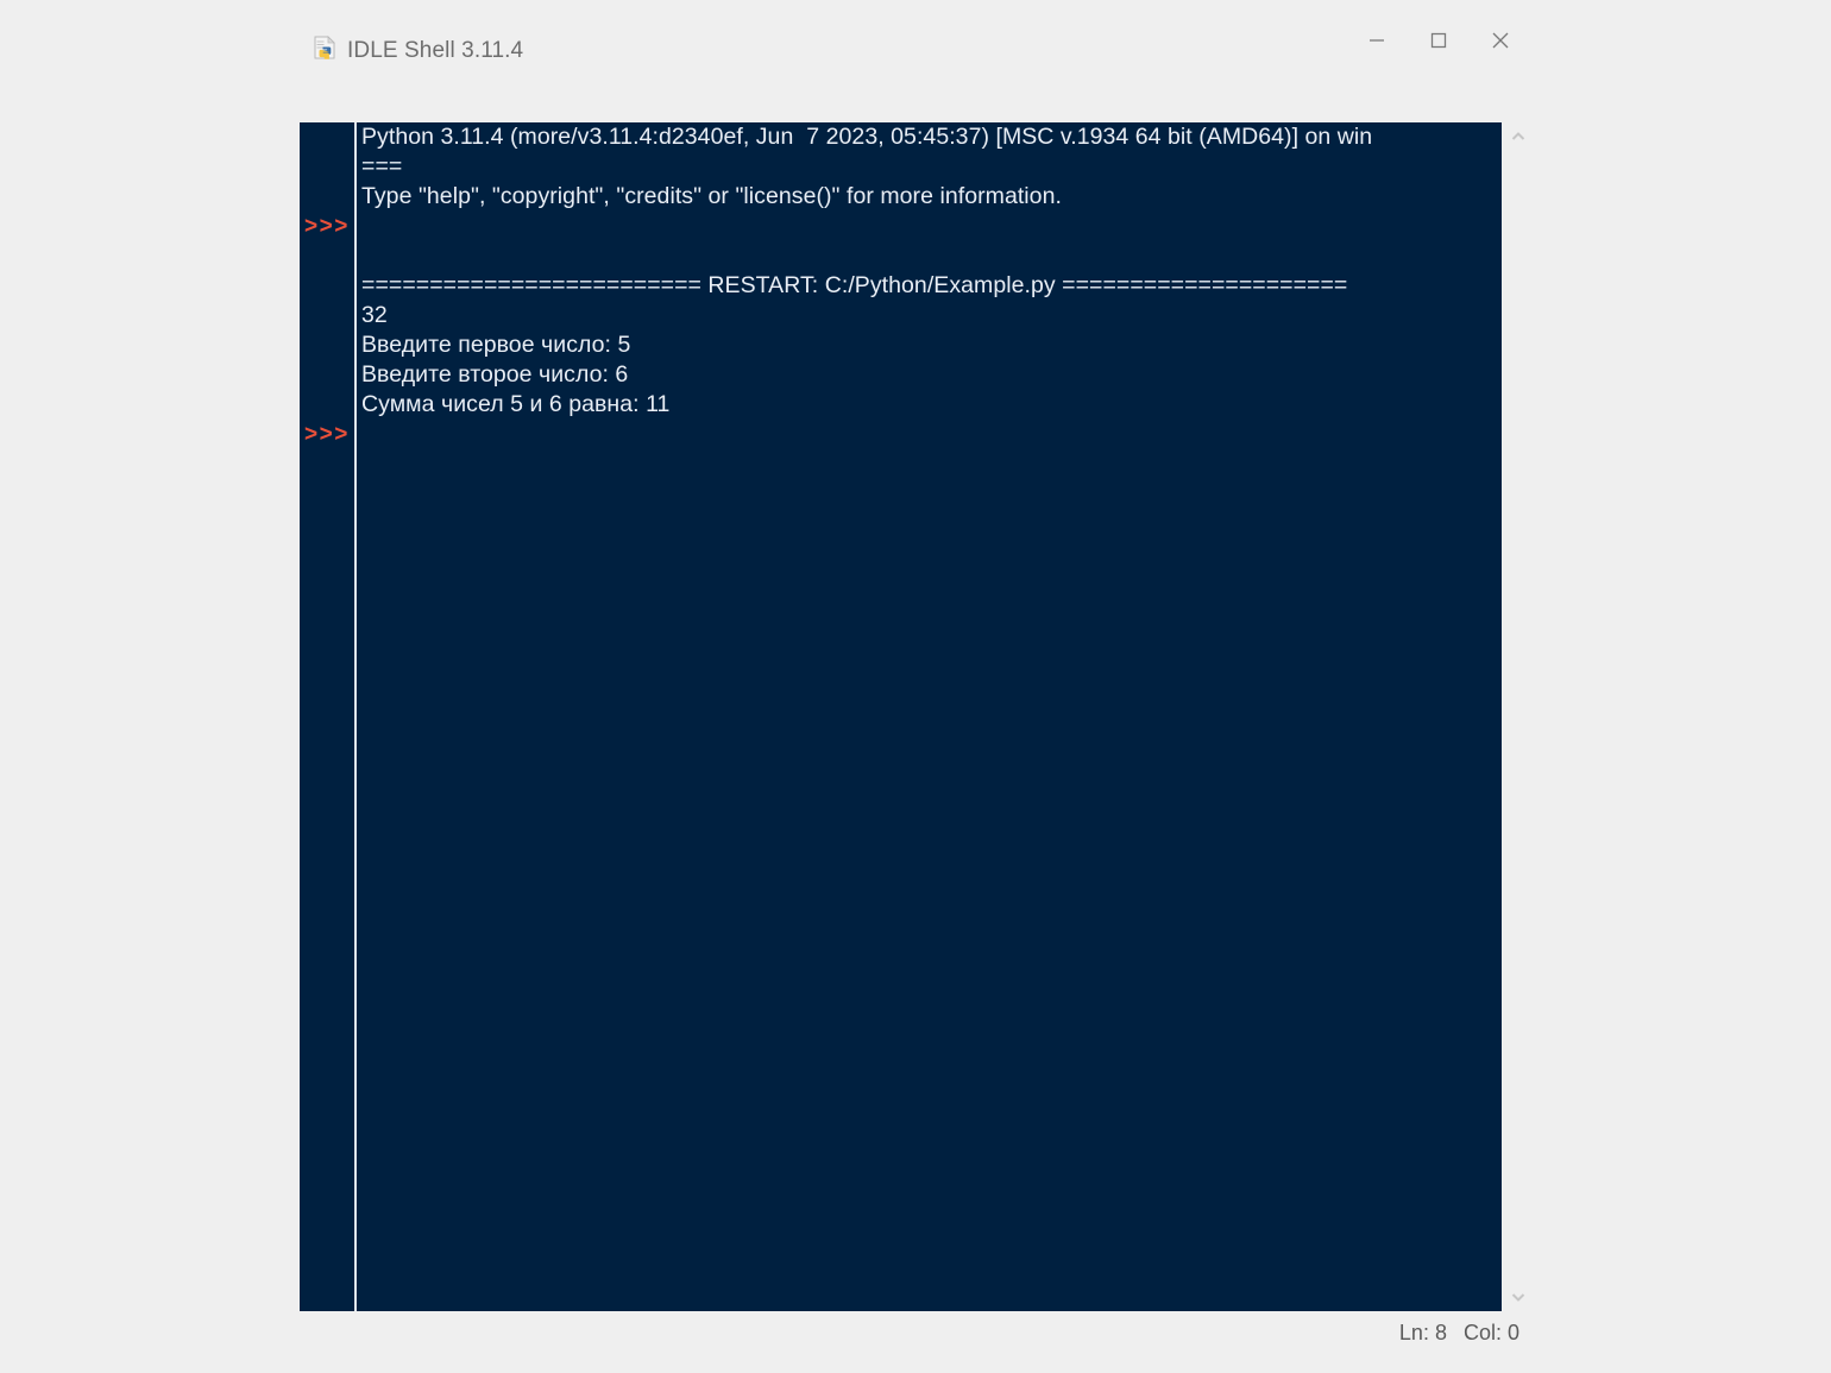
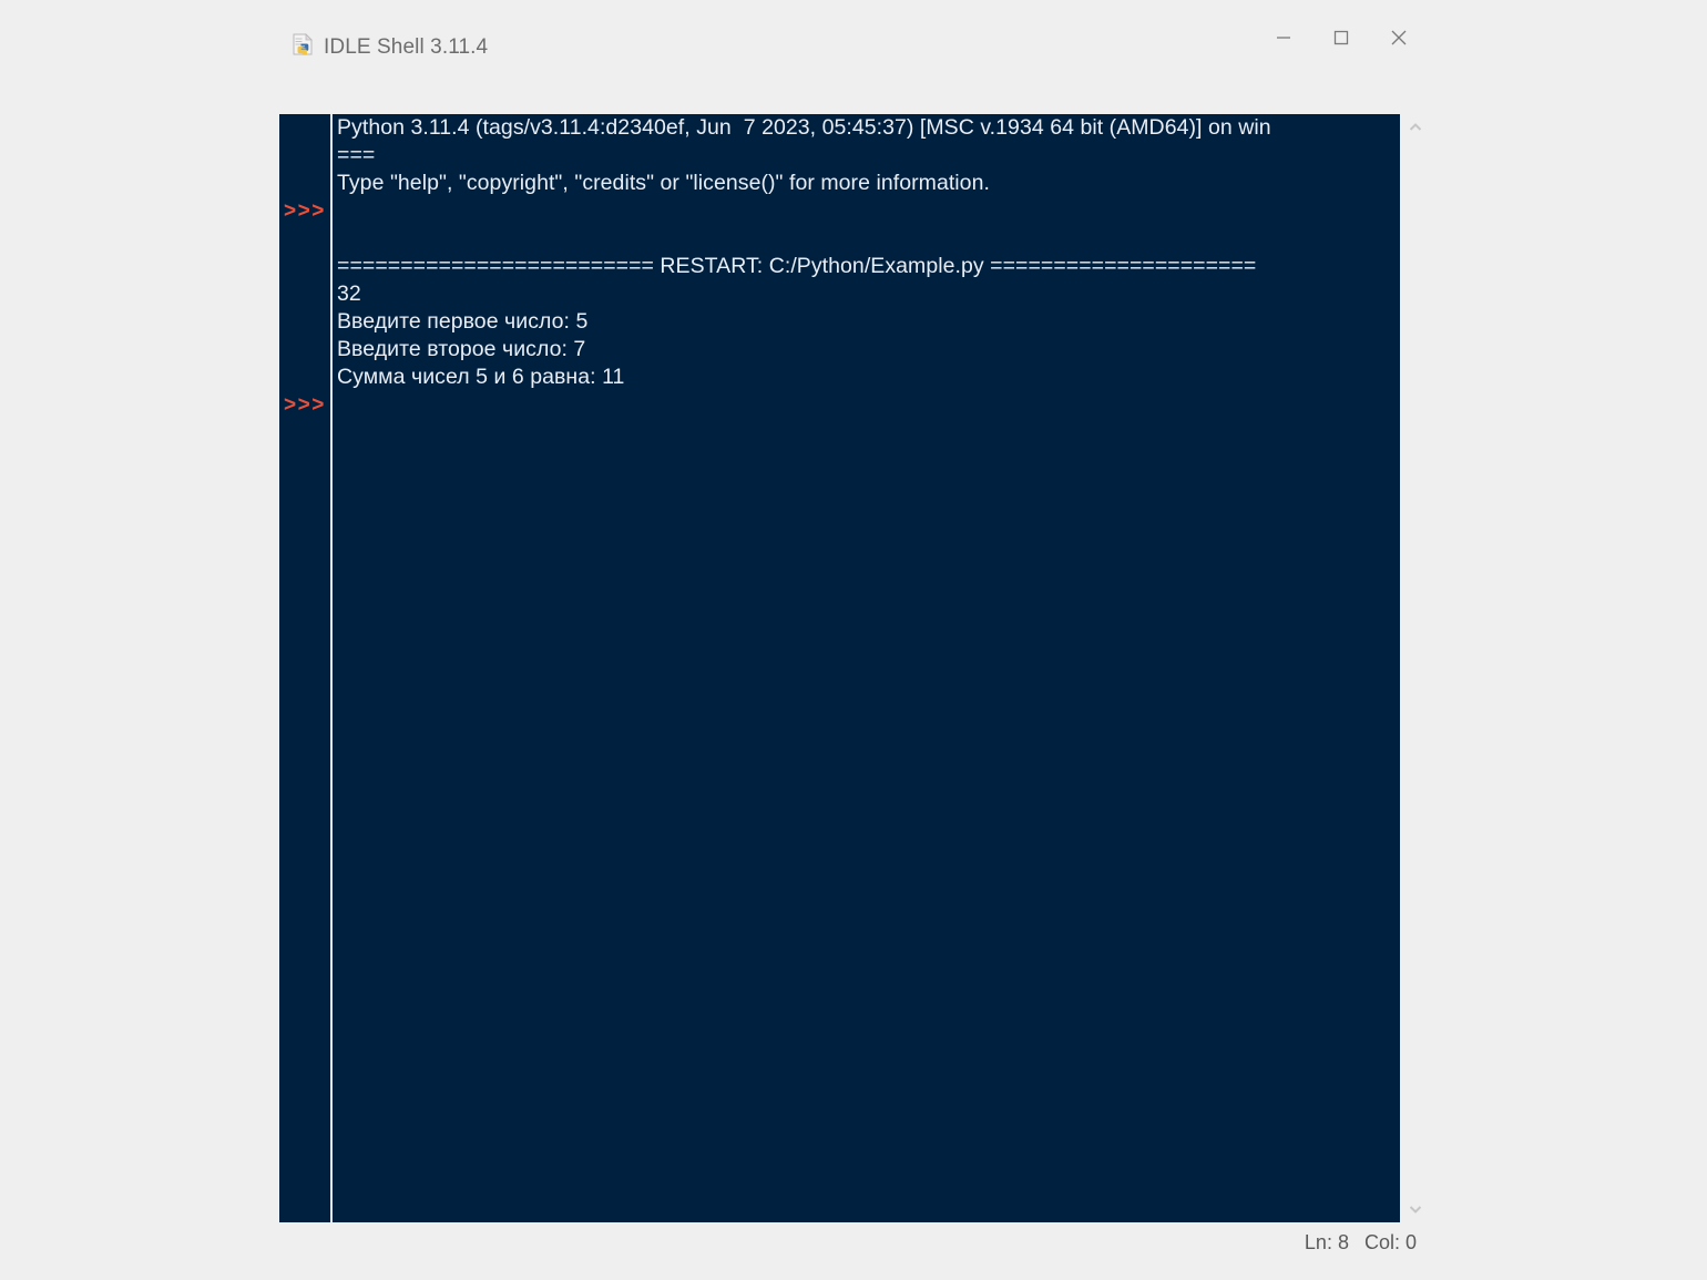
  IDLE Shell 3.11.4
- Python 3.11.4 (more/v3.11.4:d2340ef, Jun 7 2023, 05:45:37) [MSC v.1934 64 bit (AMD64)] on win
+ Python 3.11.4 (tags/v3.11.4:d2340ef, Jun 7 2023, 05:45:37) [MSC v.1934 64 bit (AMD64)] on win
  ===
  Type "help", "copyright", "credits" or "license()" for more information.
  ========================= RESTART: C:/Python/Example.py =====================
  32
  Введите первое число: 5
- Введите второе число: 6
+ Введите второе число: 7
  Сумма чисел 5 и 6 равна: 11
  >>>
  >>>
  Ln: 8
  Col: 0
